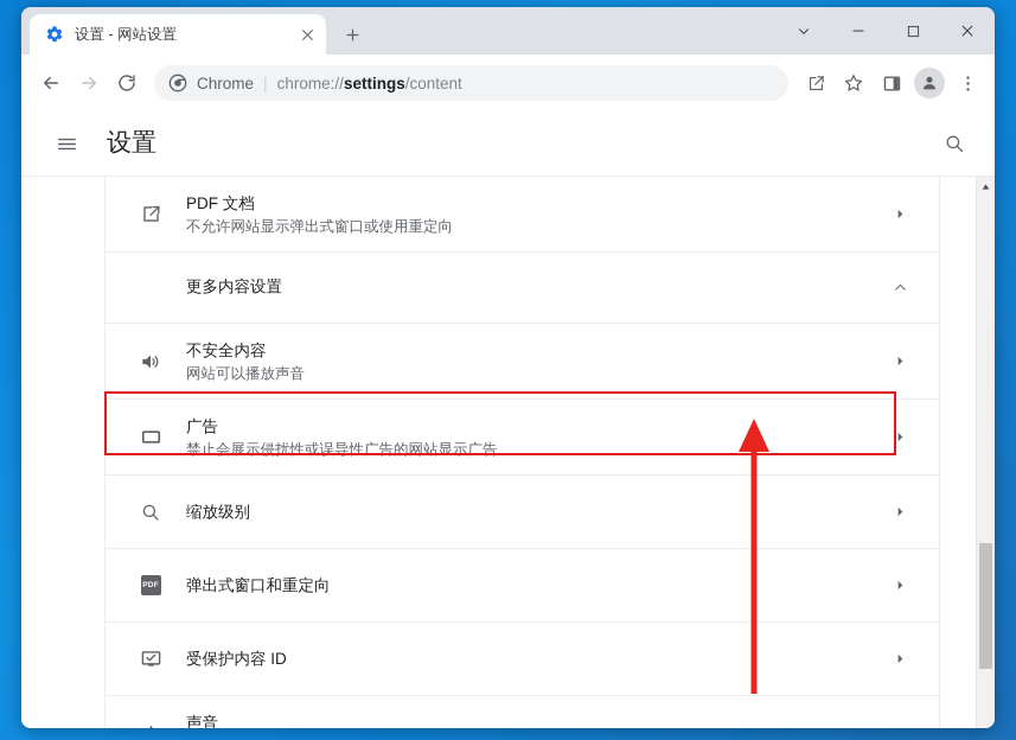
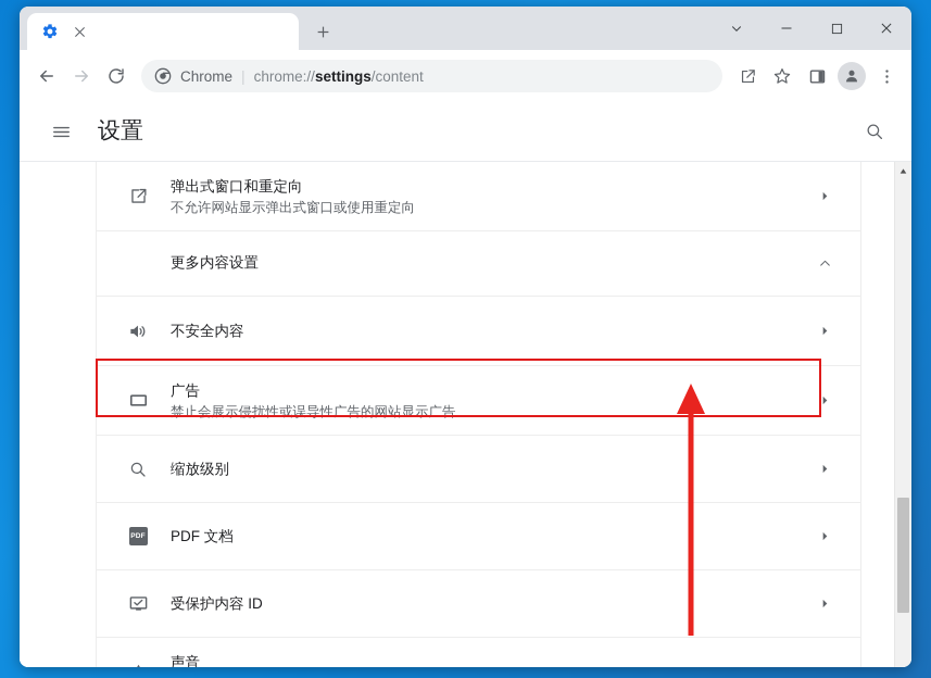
- 设置 - 网站设置
  Chrome
  |
  chrome://settings/content
  设置
- PDF 文档
+ 弹出式窗口和重定向
  不允许网站显示弹出式窗口或使用重定向
  更多内容设置
  不安全内容
- 网站可以播放声音
  广告
  禁止会展示侵扰性或误导性广告的网站显示广告
  缩放级别
- 弹出式窗口和重定向
+ PDF 文档
  受保护内容 ID
  声音
